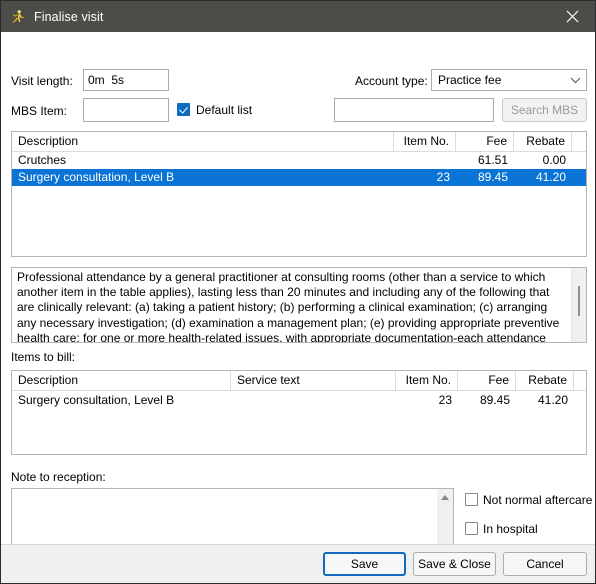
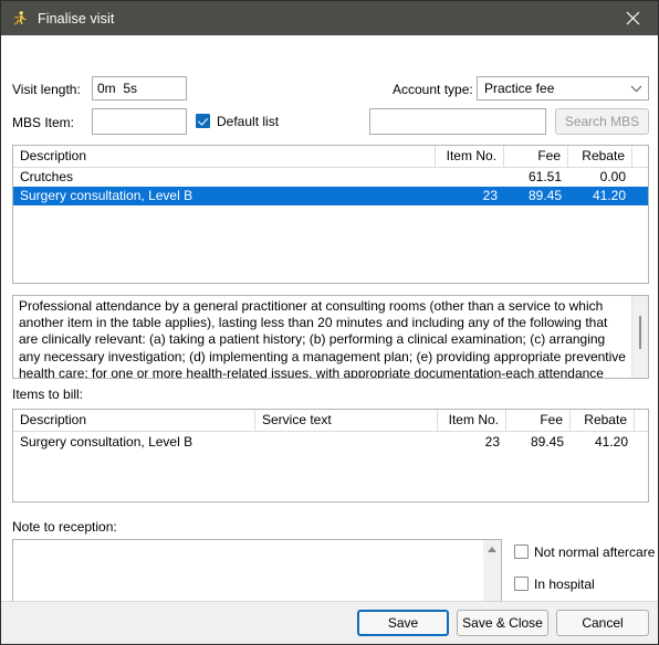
  Finalise visit
  Visit length:
  0m 5s
  Account type:
  Practice fee
  MBS Item:
  Default list
  Search MBS
  Description
  Item No.
  Fee
  Rebate
  Crutches
  61.51
  0.00
  Surgery consultation, Level B
  23
  89.45
  41.20
- Professional attendance by a general practitioner at consulting rooms (other than a service to which another item in the table applies), lasting less than 20 minutes and including any of the following that are clinically relevant: (a) taking a patient history; (b) performing a clinical examination; (c) arranging any necessary investigation; (d) examination a management plan; (e) providing appropriate preventive health care; for one or more health-related issues, with appropriate documentation-each attendance
+ Professional attendance by a general practitioner at consulting rooms (other than a service to which another item in the table applies), lasting less than 20 minutes and including any of the following that are clinically relevant: (a) taking a patient history; (b) performing a clinical examination; (c) arranging any necessary investigation; (d) implementing a management plan; (e) providing appropriate preventive health care; for one or more health-related issues, with appropriate documentation-each attendance
  Items to bill:
  Description
  Service text
  Item No.
  Fee
  Rebate
  Surgery consultation, Level B
  23
  89.45
  41.20
  Note to reception:
  Not normal aftercare
  In hospital
  Save
  Save & Close
  Cancel
